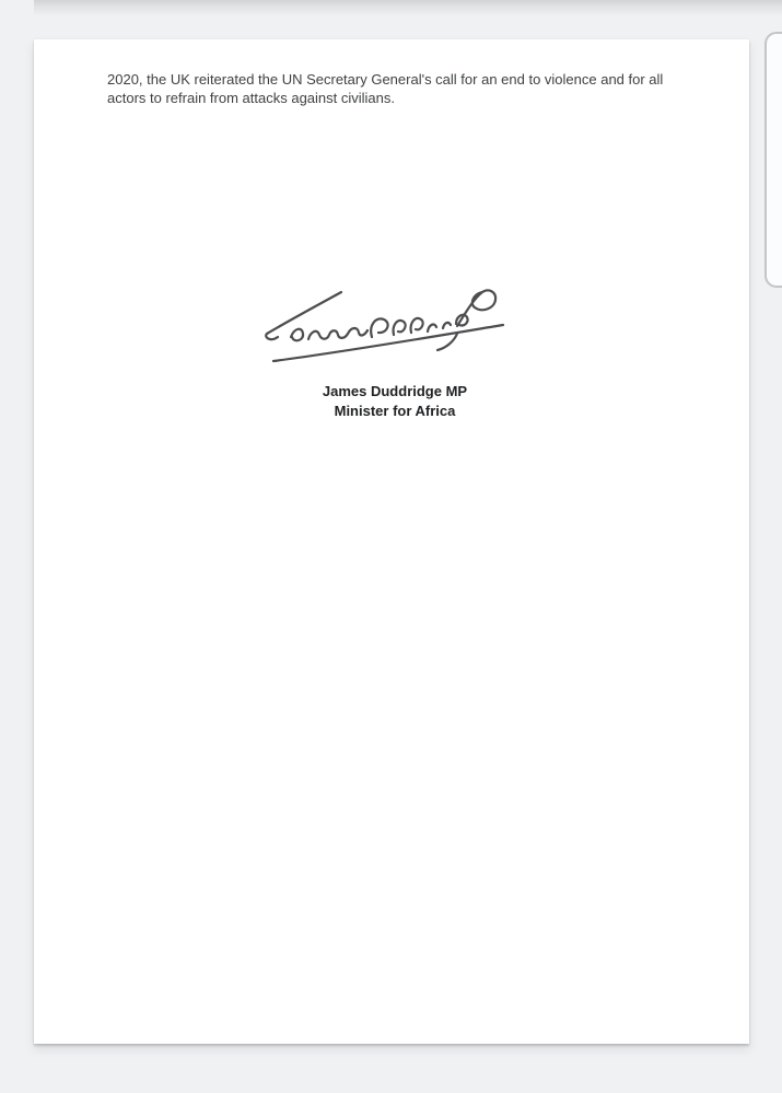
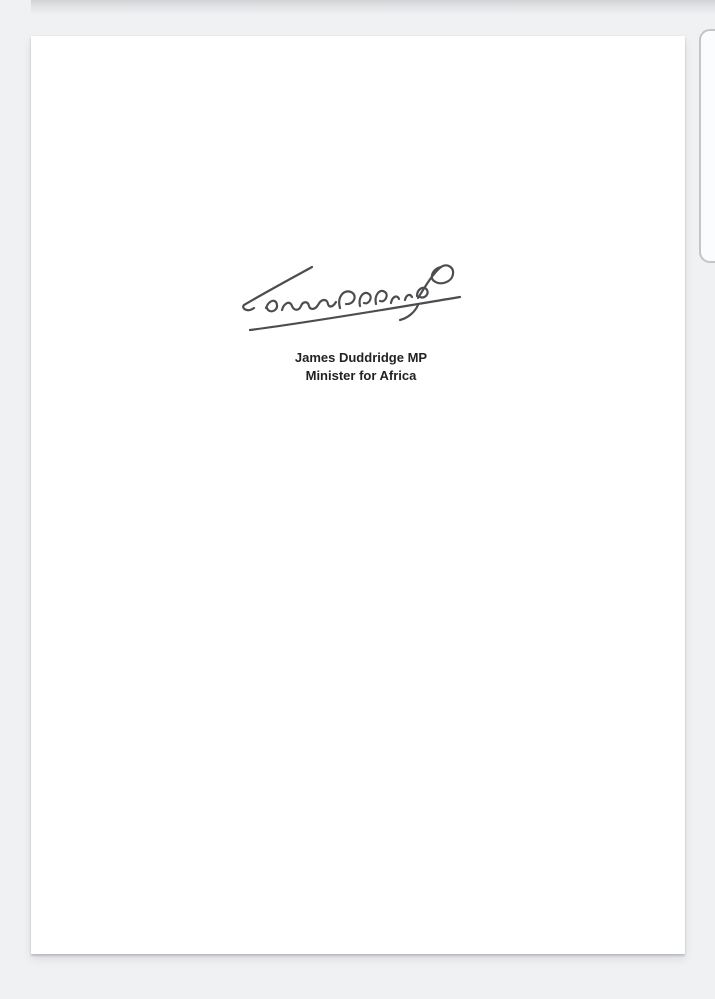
- 2020, the UK reiterated the UN Secretary General's call for an end to violence and for all
- actors to refrain from attacks against civilians.
  James Duddridge MP
  Minister for Africa
